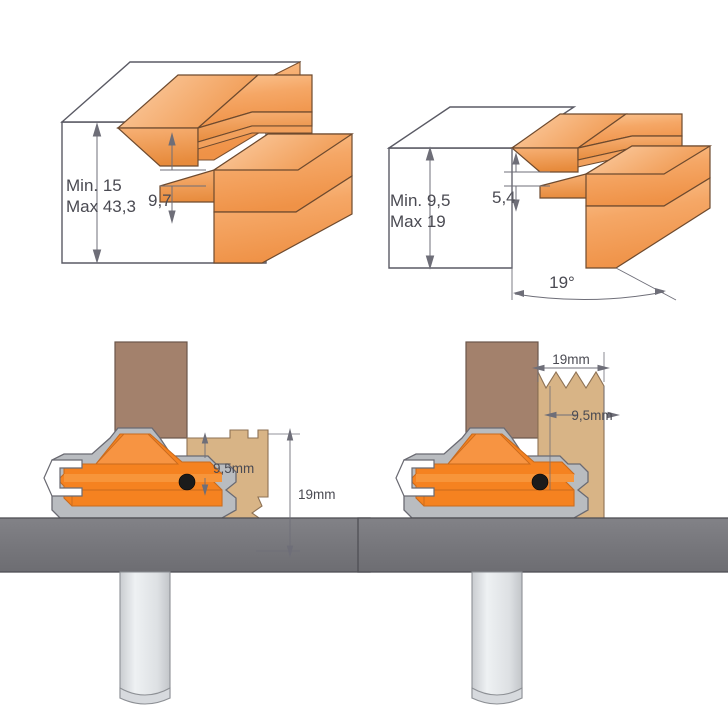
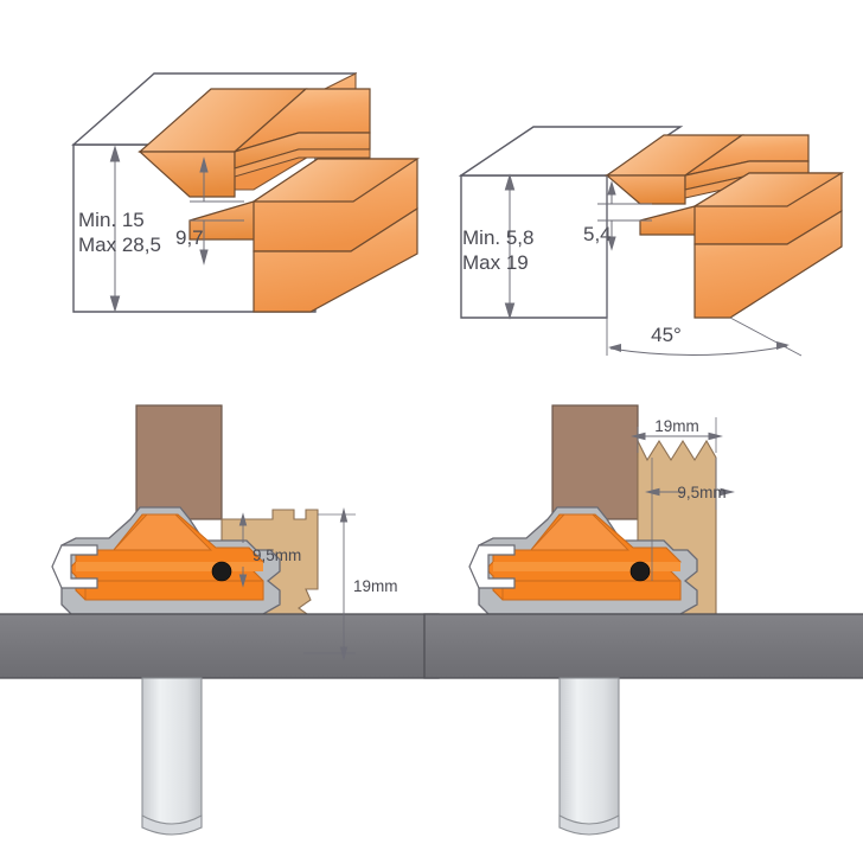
  Min. 15
- Max 43,3
+ Max 28,5
  9,7
- Min. 9,5
+ Min. 5,8
  Max 19
  5,4
- 19°
+ 45°
  9,5mm
  19mm
  19mm
  9,5mm
